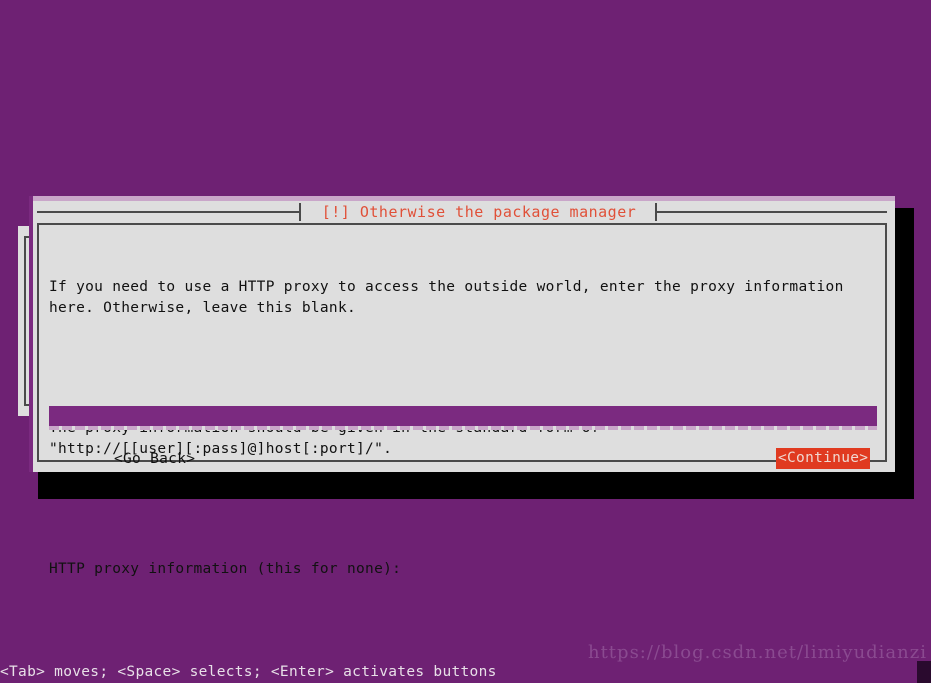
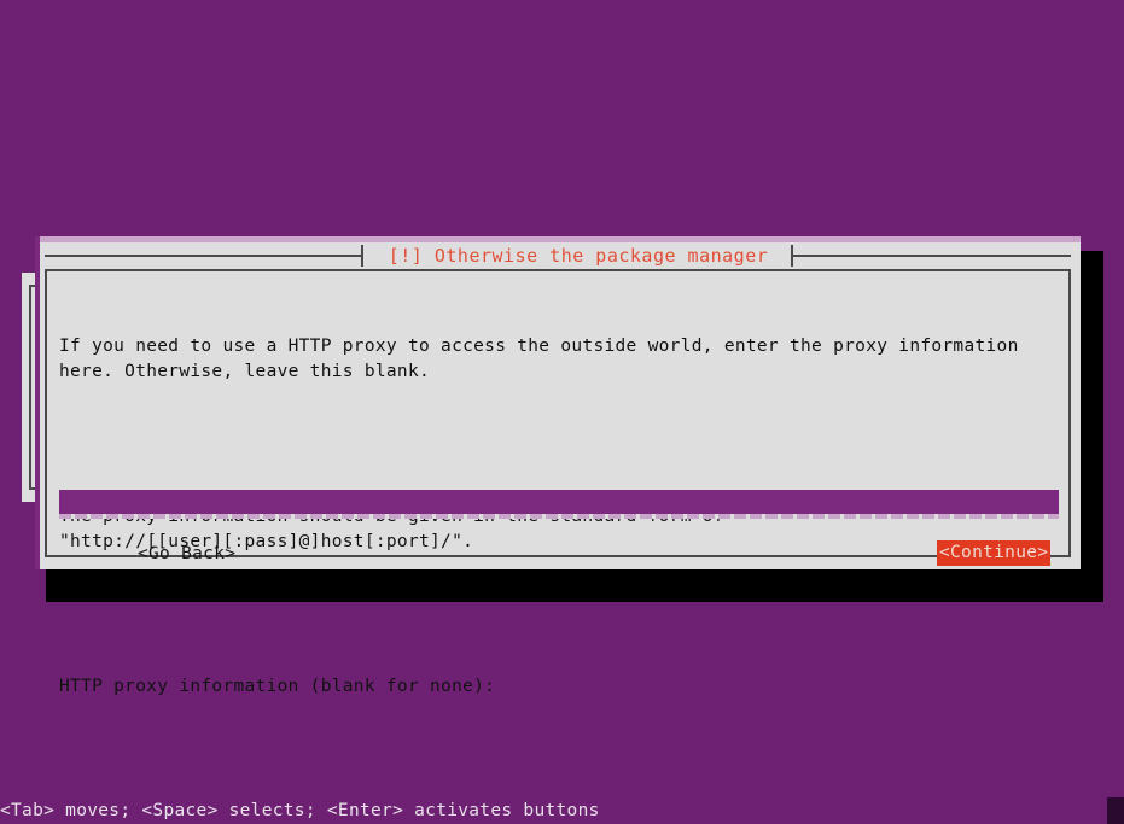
  [!] Otherwise the package manager
  If you need to use a HTTP proxy to access the outside world, enter the proxy information
  here. Otherwise, leave this blank.
  "http://[[user][:pass]@]host[:port]/".
- HTTP proxy information (this for none):
+ HTTP proxy information (blank for none):
  <Go Back>
  <Continue>
- https://blog.csdn.net/limiyudianzi
  <Tab> moves; <Space> selects; <Enter> activates buttons
